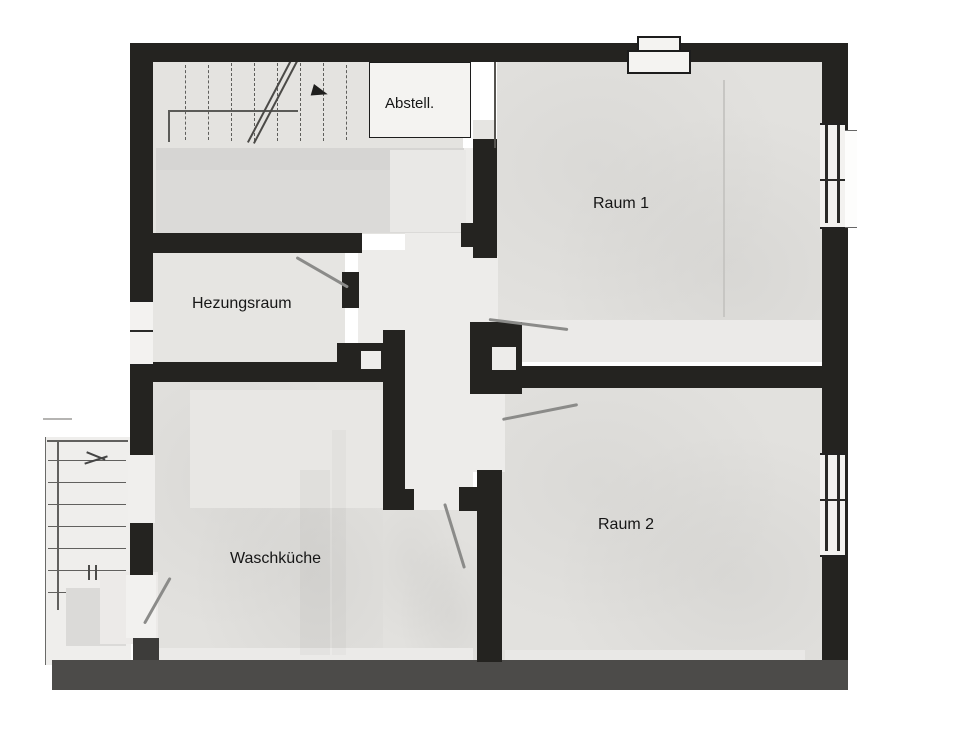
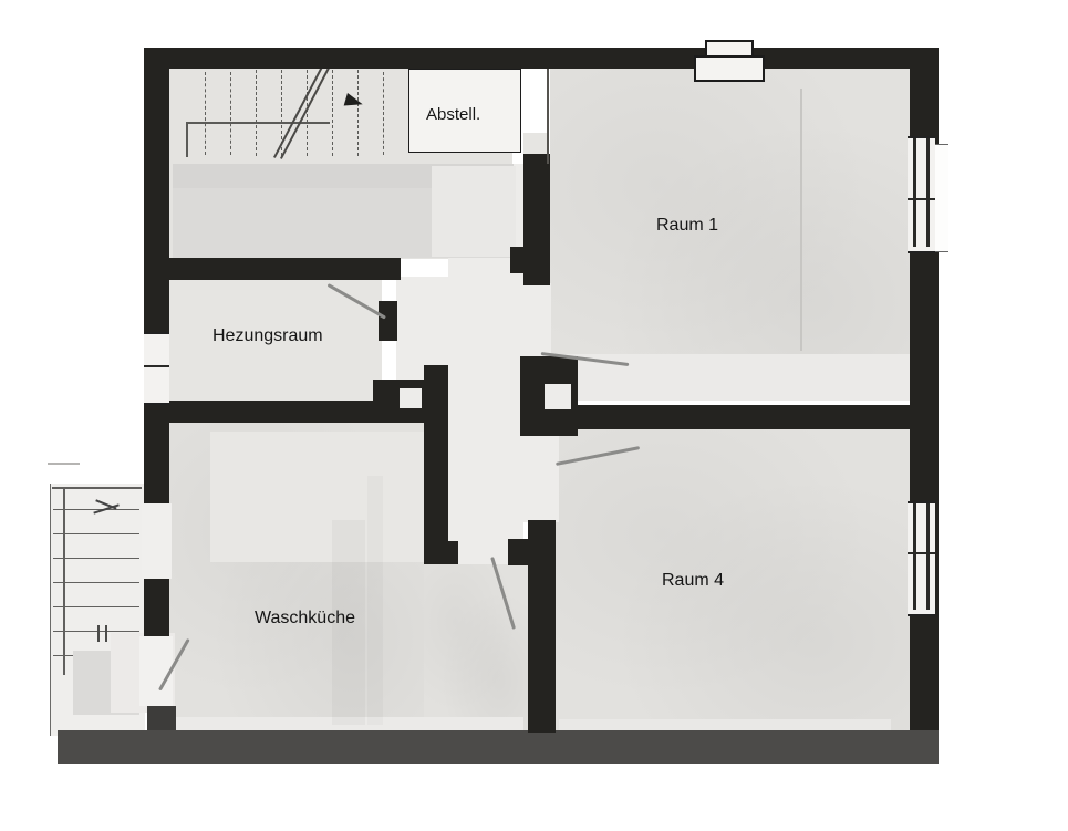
  Abstell.
  Raum 1
  Hezungsraum
  Waschküche
- Raum 2
+ Raum 4
